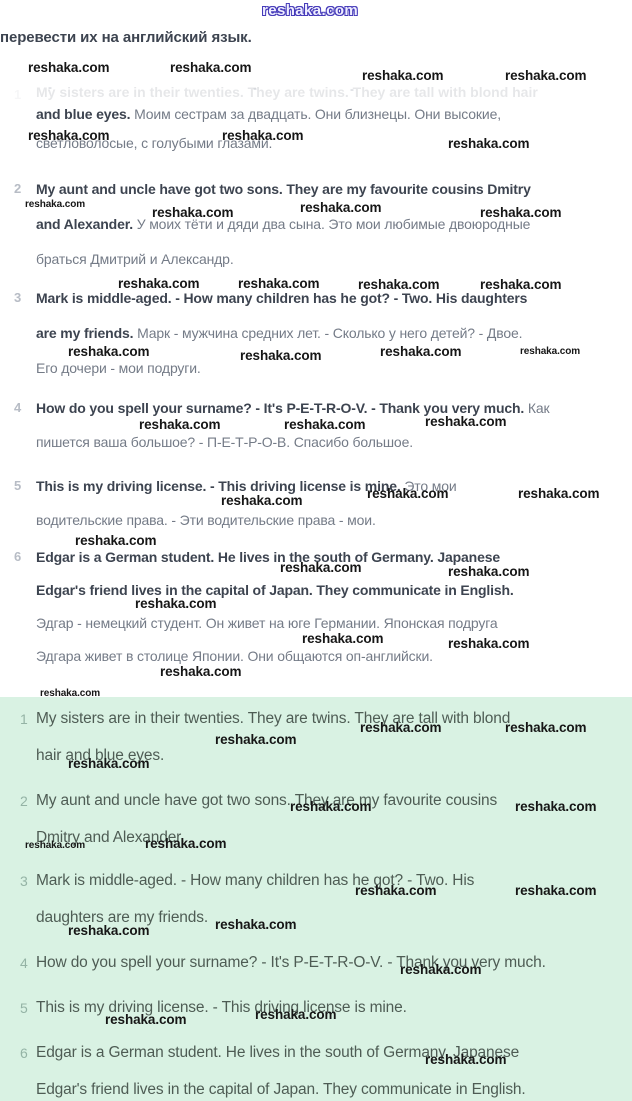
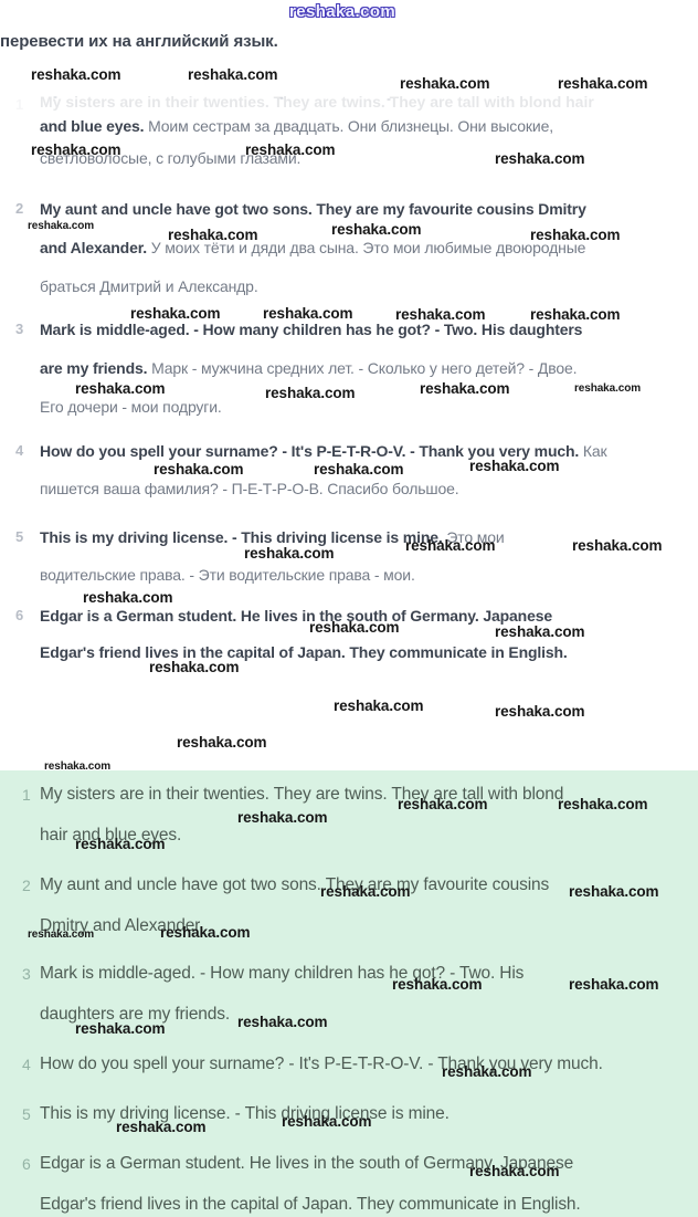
  reshaka.com
  reshaka.com
  reshaka.com
  reshaka.com
  reshaka.com
  reshaka.com
  reshaka.com
  reshaka.com
  reshaka.com
  reshaka.com
  reshaka.com
  reshaka.com
  reshaka.com
  reshaka.com
  reshaka.com
  reshaka.com
  reshaka.com
  reshaka.com
  reshaka.com
  reshaka.com
  reshaka.com
  reshaka.com
  reshaka.com
  reshaka.com
  reshaka.com
  reshaka.com
  reshaka.com
  reshaka.com
  reshaka.com
  reshaka.com
  reshaka.com
  reshaka.com
  reshaka.com
  reshaka.com
  reshaka.com
  reshaka.com
  reshaka.com
  reshaka.com
  reshaka.com
  reshaka.com
  reshaka.com
  reshaka.com
  reshaka.com
  reshaka.com
  reshaka.com
  reshaka.com
  reshaka.com
  reshaka.com
  reshaka.com
  reshaka.com
  -
  -
  -
  перевести их на английский язык.
  My sisters are in their twenties. They are twins. They are tall with blond hair
  and blue eyes. Моим сестрам за двадцать. Они близнецы. Они высокие,
  светловолосые, с голубыми глазами.
  2
  My aunt and uncle have got two sons. They are my favourite cousins Dmitry
  and Alexander. У моих тёти и дяди два сына. Это мои любимые двоюродные
  браться Дмитрий и Александр.
  3
  Mark is middle-aged. - How many children has he got? - Two. His daughters
  are my friends. Марк - мужчина средних лет. - Сколько у него детей? - Двое.
  Его дочери - мои подруги.
  4
  How do you spell your surname? - It's P-E-T-R-O-V. - Thank you very much. Как
- пишется ваша большое? - П-Е-Т-Р-О-В. Спасибо большое.
+ пишется ваша фамилия? - П-Е-Т-Р-О-В. Спасибо большое.
  5
  This is my driving license. - This driving license is mine. Это мои
  водительские права. - Эти водительские права - мои.
  6
  Edgar is a German student. He lives in the south of Germany. Japanese
  Edgar's friend lives in the capital of Japan. They communicate in English.
- Эдгар - немецкий студент. Он живет на юге Германии. Японская подруга
- Эдгара живет в столице Японии. Они общаются оп-английски.
  1
  My sisters are in their twenties. They are twins. They are tall with blond
  hair and blue eyes.
  2
  My aunt and uncle have got two sons. They are my favourite cousins
  Dmitry and Alexander.
  3
  Mark is middle-aged. - How many children has he got? - Two. His
  daughters are my friends.
  4
  How do you spell your surname? - It's P-E-T-R-O-V. - Thank you very much.
  5
  This is my driving license. - This driving license is mine.
  6
  Edgar is a German student. He lives in the south of Germany. Japanese
  Edgar's friend lives in the capital of Japan. They communicate in English.
